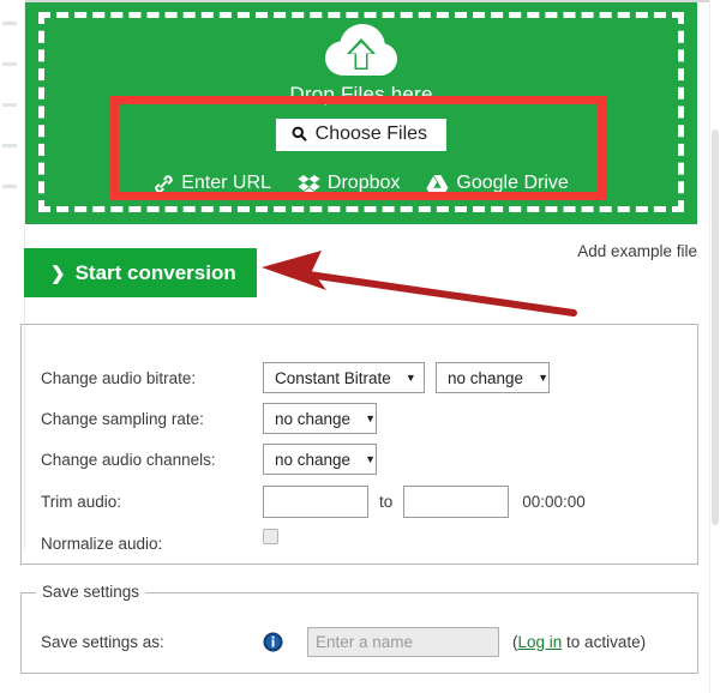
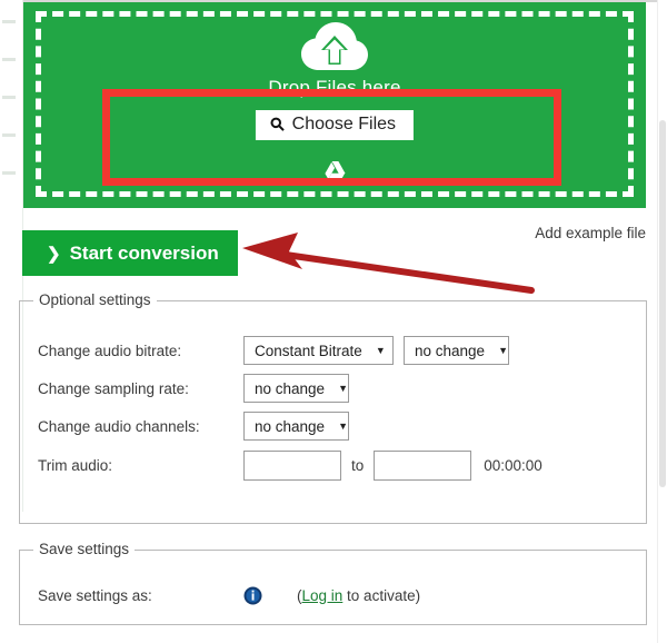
  Drop Files here
  Choose Files
- Enter URL
- Dropbox
- Google Drive
  ❯
  Start conversion
  Add example file
+ Optional settings
  Change audio bitrate:
  Constant Bitrate
  ▼
  no change
  ▼
  Change sampling rate:
  no change
  ▼
  Change audio channels:
  no change
  ▼
  Trim audio:
  to
  00:00:00
- Normalize audio:
  Save settings
  Save settings as:
- Enter a name
  (Log in to activate)
